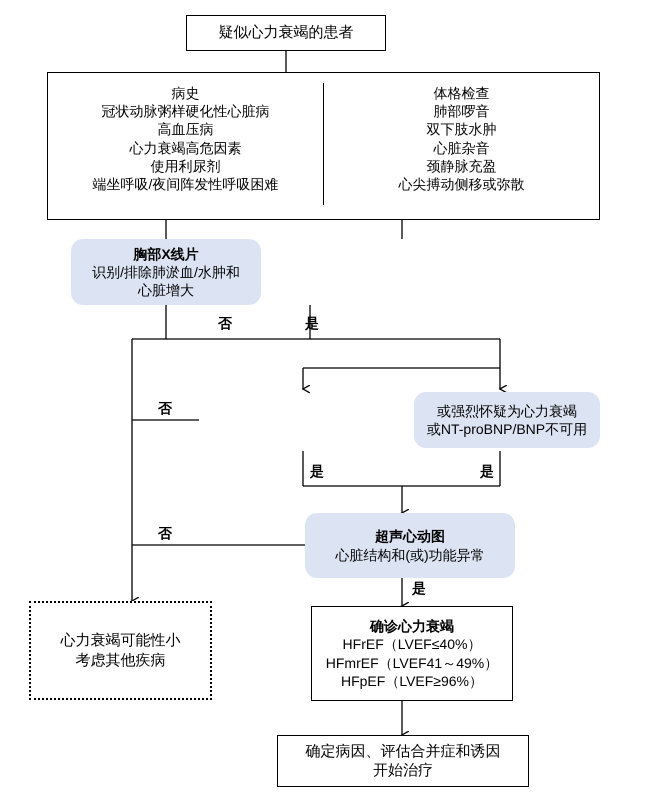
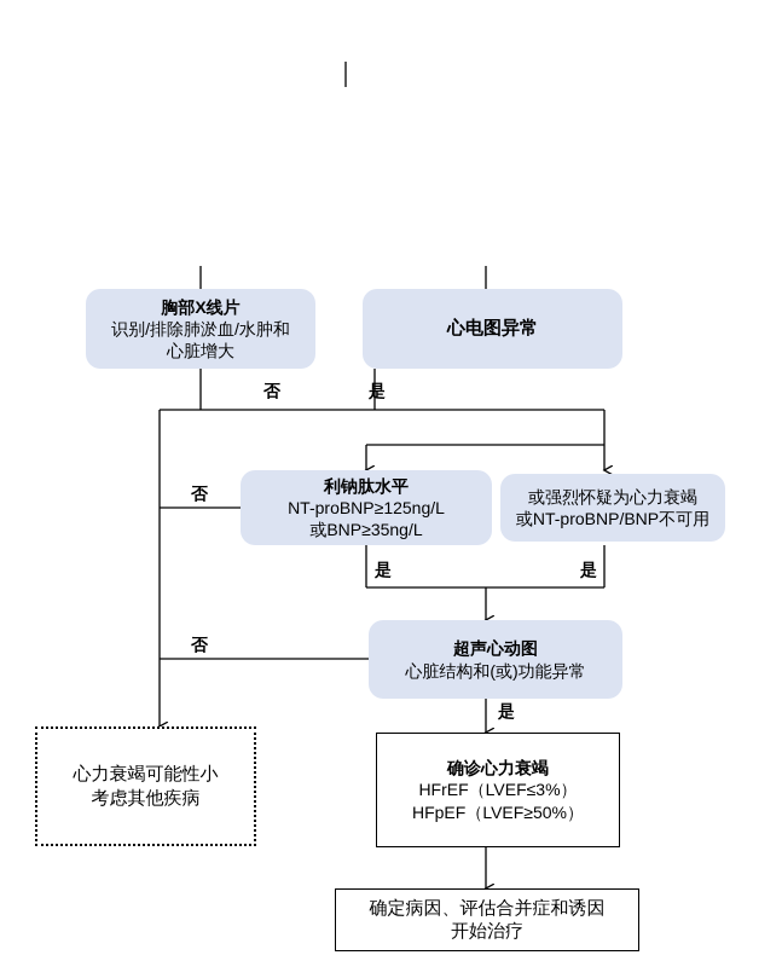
- 疑似心力衰竭的患者
- 病史
- 冠状动脉粥样硬化性心脏病
- 高血压病
- 心力衰竭高危因素
- 使用利尿剂
- 端坐呼吸/夜间阵发性呼吸困难
- 体格检查
- 肺部啰音
- 双下肢水肿
- 心脏杂音
- 颈静脉充盈
- 心尖搏动侧移或弥散
  胸部X线片
  识别/排除肺淤血/水肿和
  心脏增大
+ 心电图异常
+ 利钠肽水平
+ NT-proBNP≥125ng/L
+ 或BNP≥35ng/L
  或强烈怀疑为心力衰竭
  或NT-proBNP/BNP不可用
  超声心动图
  心脏结构和(或)功能异常
  心力衰竭可能性小
  考虑其他疾病
  确诊心力衰竭
- HFrEF（LVEF≤40%）
+ HFrEF（LVEF≤3%）
- HFmrEF（LVEF41～49%）
- HFpEF（LVEF≥96%）
+ HFpEF（LVEF≥50%）
  确定病因、评估合并症和诱因
  开始治疗
  否
  是
  否
  是
  是
  否
  是
